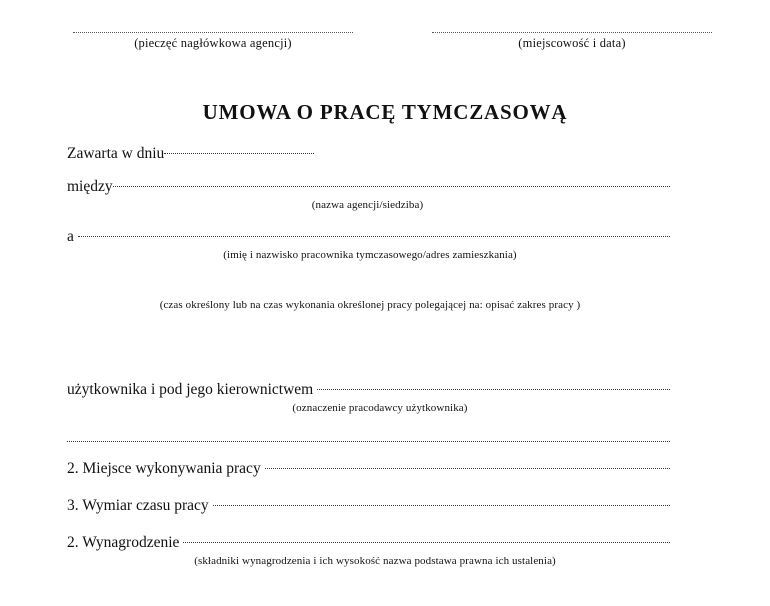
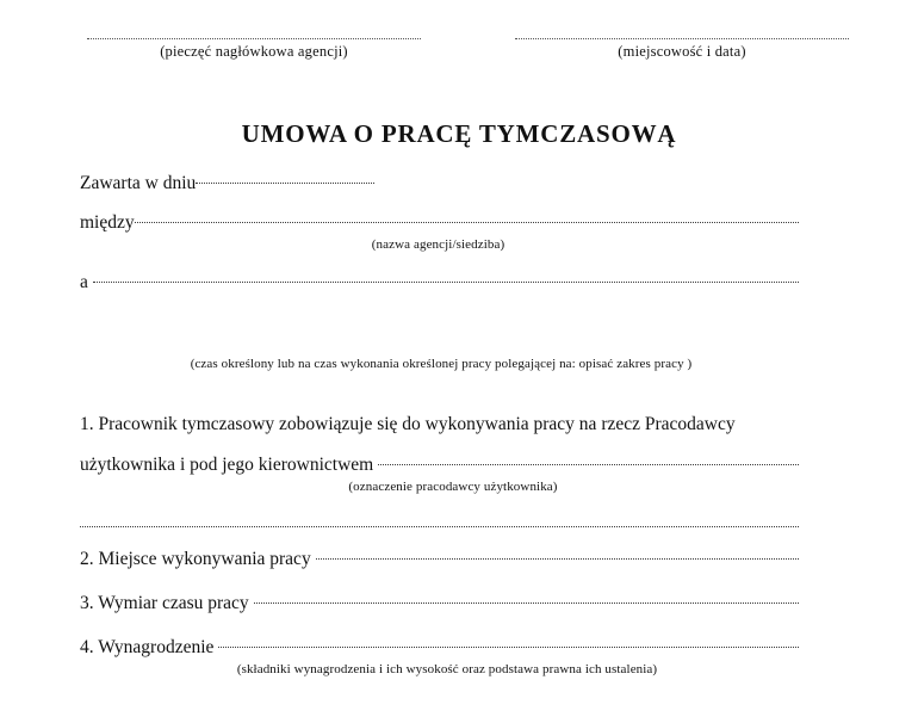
  (pieczęć nagłówkowa agencji)
  (miejscowość i data)
  UMOWA O PRACĘ TYMCZASOWĄ
  Zawarta w dniu
  między
  (nazwa agencji/siedziba)
  a
- (imię i nazwisko pracownika tymczasowego/adres zamieszkania)
  (czas określony lub na czas wykonania określonej pracy polegającej na: opisać zakres pracy )
+ 1. Pracownik tymczasowy zobowiązuje się do wykonywania pracy na rzecz Pracodawcy
  użytkownika i pod jego kierownictwem
  (oznaczenie pracodawcy użytkownika)
  2. Miejsce wykonywania pracy
  3. Wymiar czasu pracy
- 2. Wynagrodzenie
+ 4. Wynagrodzenie
- (składniki wynagrodzenia i ich wysokość nazwa podstawa prawna ich ustalenia)
+ (składniki wynagrodzenia i ich wysokość oraz podstawa prawna ich ustalenia)
